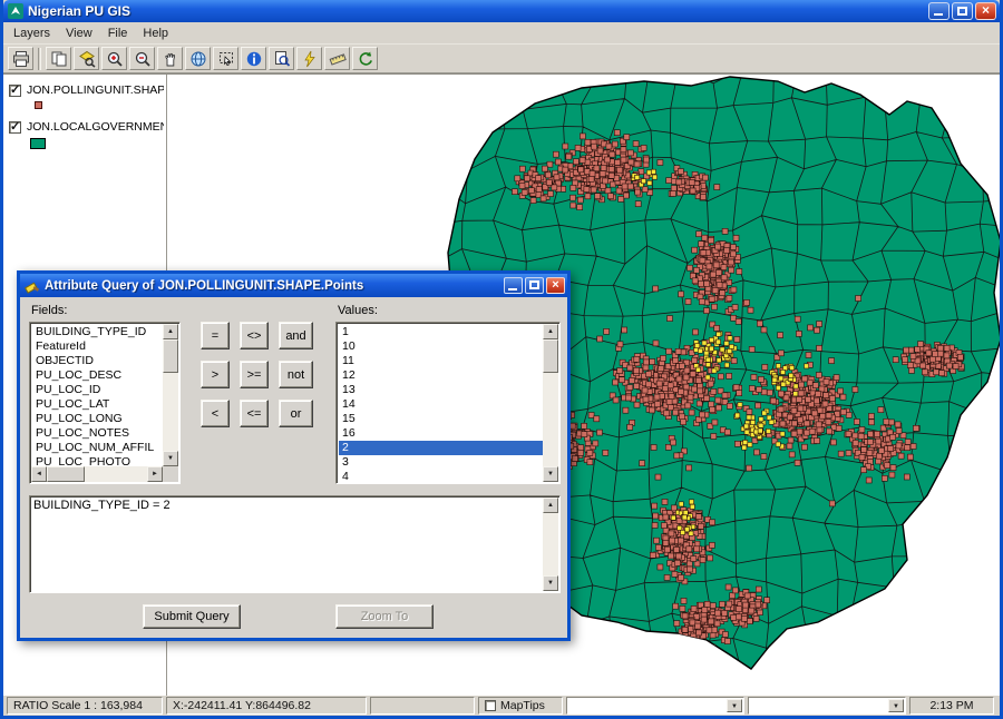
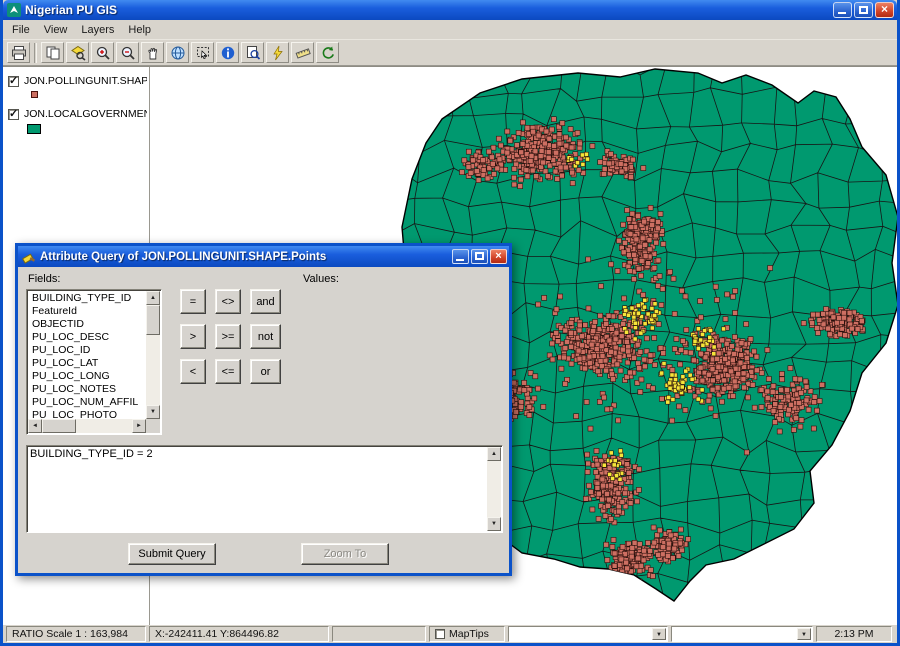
  Nigerian PU GIS
  ×
- Layers
+ File
  View
- File
+ Layers
  Help
  JON.POLLINGUNIT.SHAP
  JON.LOCALGOVERNME
  RATIO Scale 1 : 163,984
  X:-242411.41 Y:864496.82
  MapTips
  2:13 PM
  Attribute Query of JON.POLLINGUNIT.SHAPE.Points
  ×
  Fields:
  BUILDING_TYPE_ID
  FeatureId
  OBJECTID
  PU_LOC_DESC
  PU_LOC_ID
  PU_LOC_LAT
  PU_LOC_LONG
  PU_LOC_NOTES
  PU_LOC_NUM_AFFIL
  PU_LOC_PHOTO
  =
  <>
  and
  >
  >=
  not
  <
  <=
  or
  Values:
- 1
- 10
- 11
- 12
- 13
- 14
- 15
- 16
- 2
- 3
- 4
  BUILDING_TYPE_ID = 2
  Submit Query
  Zoom To
